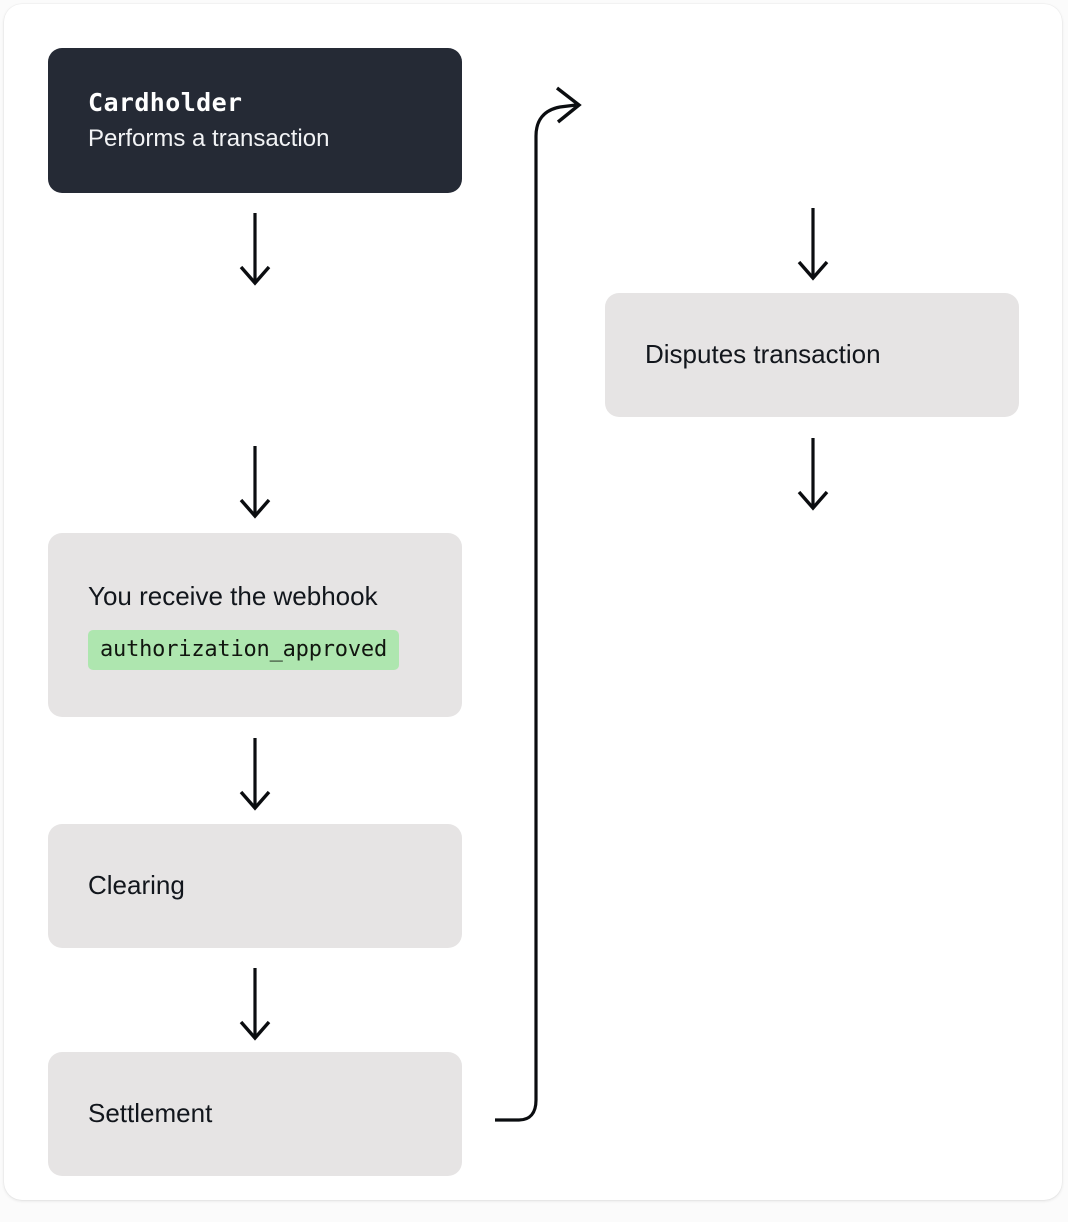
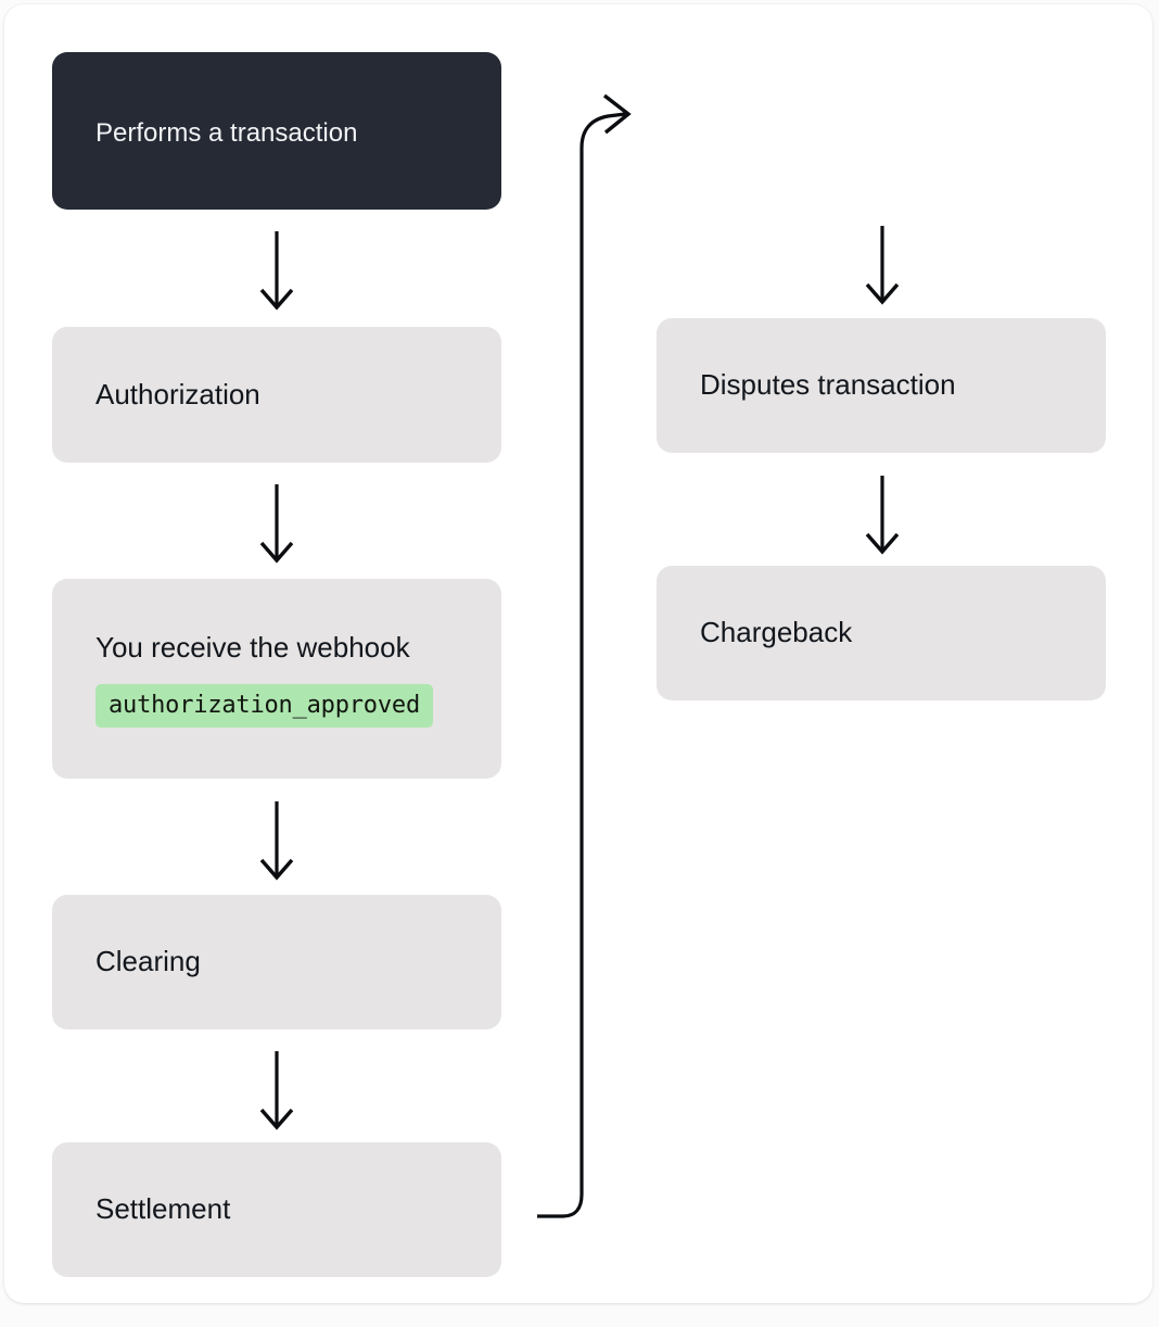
- Cardholder
  Performs a transaction
+ Authorization
  You receive the webhook
  authorization_approved
  Clearing
  Settlement
  Disputes transaction
+ Chargeback
